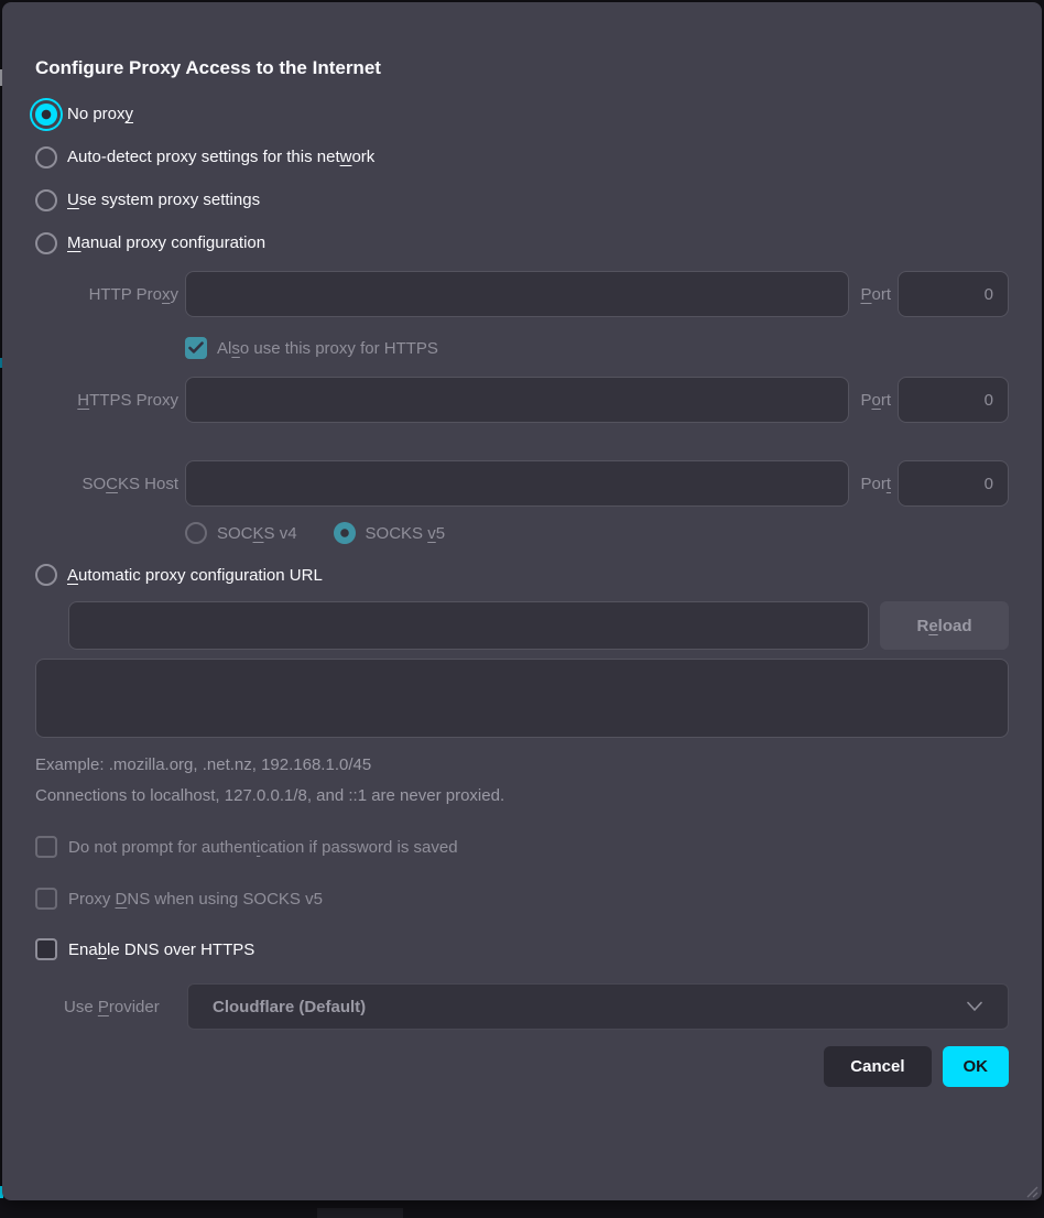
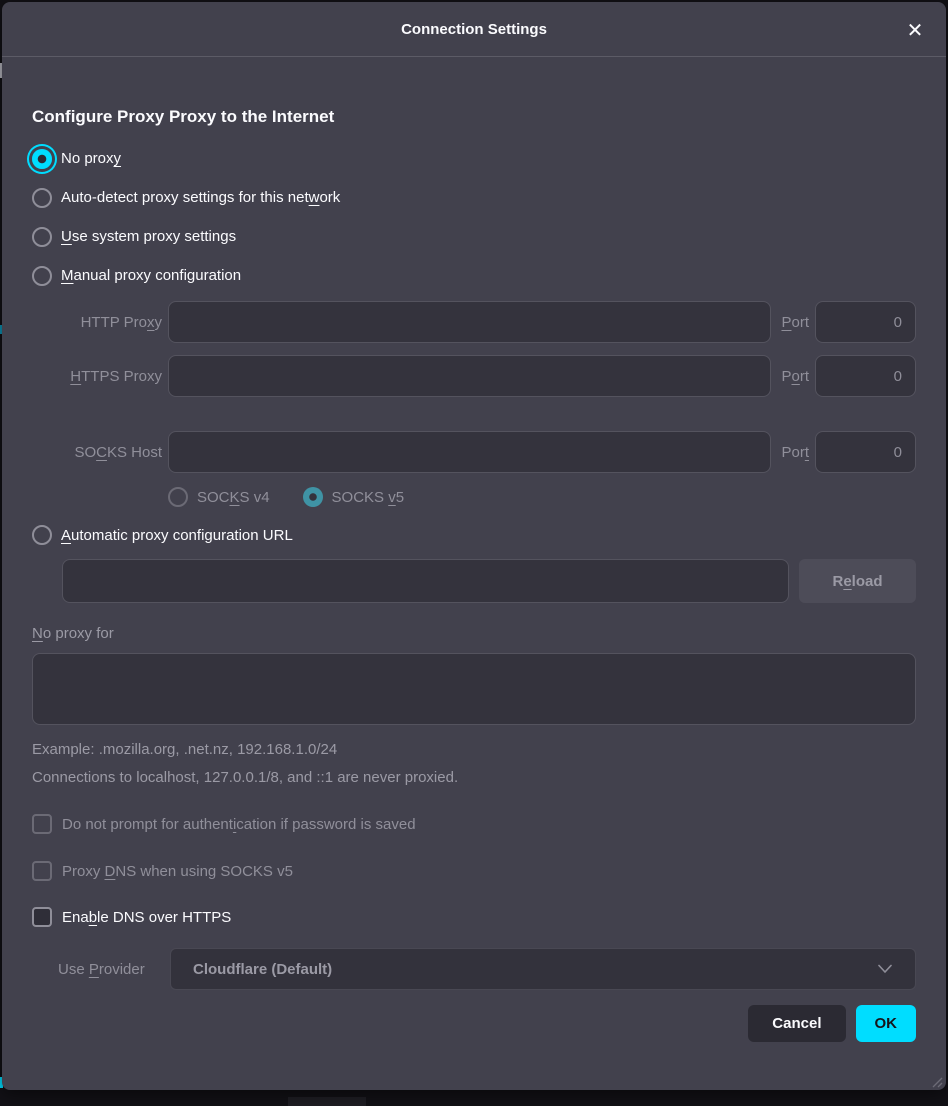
+ Connection Settings
+ ✕
- Configure Proxy Access to the Internet
+ Configure Proxy Proxy to the Internet
  No proxy
  Auto-detect proxy settings for this network
  Use system proxy settings
  Manual proxy configuration
  HTTP Proxy
  Port
  0
- Also use this proxy for HTTPS
  HTTPS Proxy
  Port
  0
  SOCKS Host
  Port
  0
  SOCKS v4
  SOCKS v5
  Automatic proxy configuration URL
  Reload
+ No proxy for
- Example: .mozilla.org, .net.nz, 192.168.1.0/45
+ Example: .mozilla.org, .net.nz, 192.168.1.0/24
  Connections to localhost, 127.0.0.1/8, and ::1 are never proxied.
  Do not prompt for authentication if password is saved
  Proxy DNS when using SOCKS v5
  Enable DNS over HTTPS
  Use Provider
  Cloudflare (Default)
  Cancel
  OK
